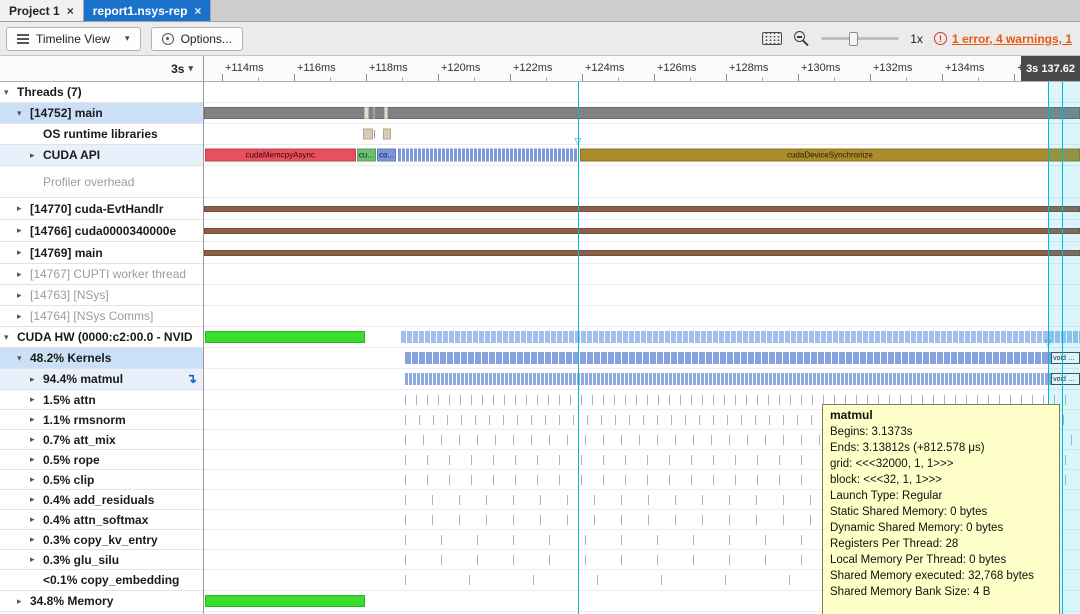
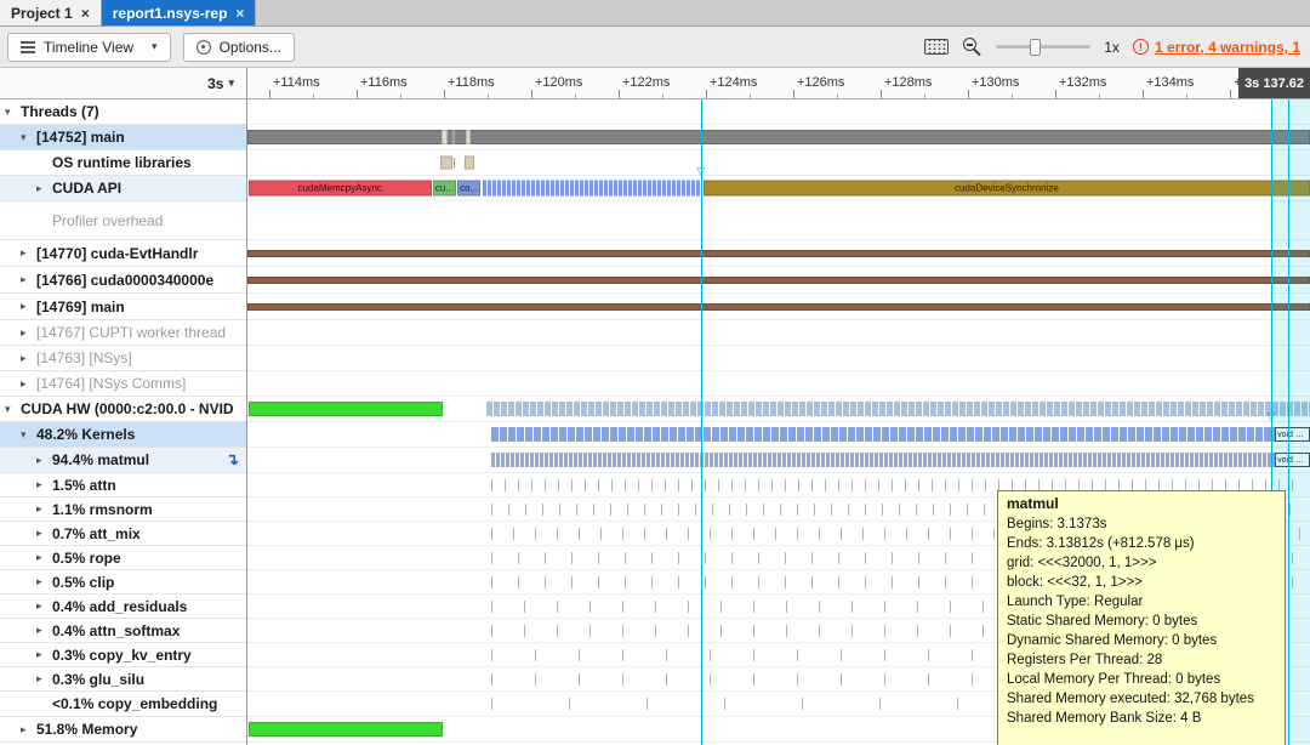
  Project 1
  ×
  report1.nsys-rep
  ×
  Timeline View
  ▾
  Options...
  1x
  !
  1 error, 4 warnings, 1
  3s
  ▾
  3s 137.62
  +114ms
  +116ms
  +118ms
  +120ms
  +122ms
  +124ms
  +126ms
  +128ms
  +130ms
  +132ms
  +134ms
  ▾
  Threads (7)
  ▾
  [14752] main
  OS runtime libraries
  ▸
  CUDA API
  Profiler overhead
  ▸
  [14770] cuda-EvtHandlr
  ▸
  [14766] cuda0000340000e
  ▸
  [14769] main
  ▸
  [14767] CUPTI worker thread
  ▸
  [14763] [NSys]
  ▸
  [14764] [NSys Comms]
  ▾
  CUDA HW (0000:c2:00.0 - NVID
  ▾
  48.2% Kernels
  ▸
  94.4% matmul
  ↴
  ▸
  1.5% attn
  ▸
  1.1% rmsnorm
  ▸
  0.7% att_mix
  ▸
  0.5% rope
  ▸
  0.5% clip
  ▸
  0.4% add_residuals
  ▸
  0.4% attn_softmax
  ▸
  0.3% copy_kv_entry
  ▸
  0.3% glu_silu
  <0.1% copy_embedding
  ▸
- 34.8% Memory
+ 51.8% Memory
  cudaMemcpyAsync
  cu...
  co...
  cudaDeviceSynchronize
  ▽
  ▽
  matmul
  Begins: 3.1373s
  Ends: 3.13812s (+812.578 μs)
  grid: <<<32000, 1, 1>>>
  block: <<<32, 1, 1>>>
  Launch Type: Regular
  Static Shared Memory: 0 bytes
  Dynamic Shared Memory: 0 bytes
  Registers Per Thread: 28
  Local Memory Per Thread: 0 bytes
  Shared Memory executed: 32,768 bytes
  Shared Memory Bank Size: 4 B
